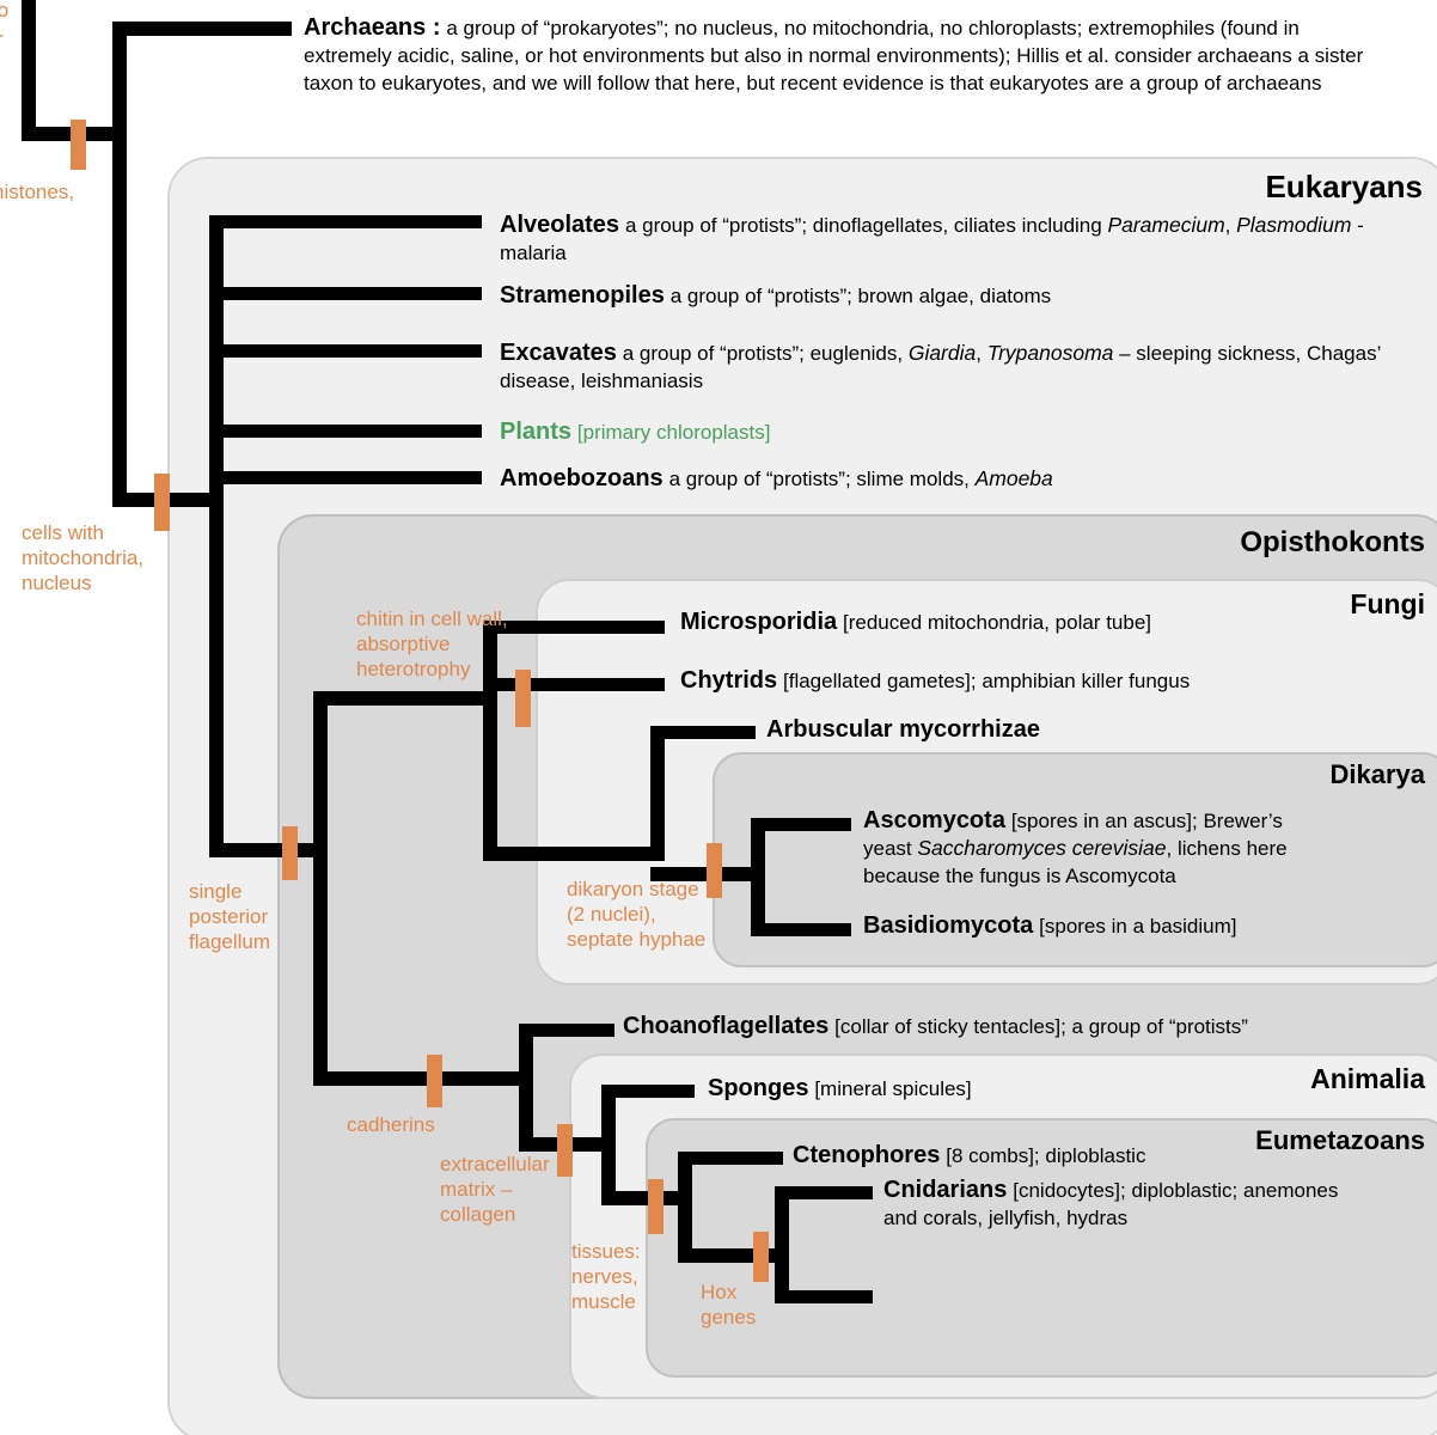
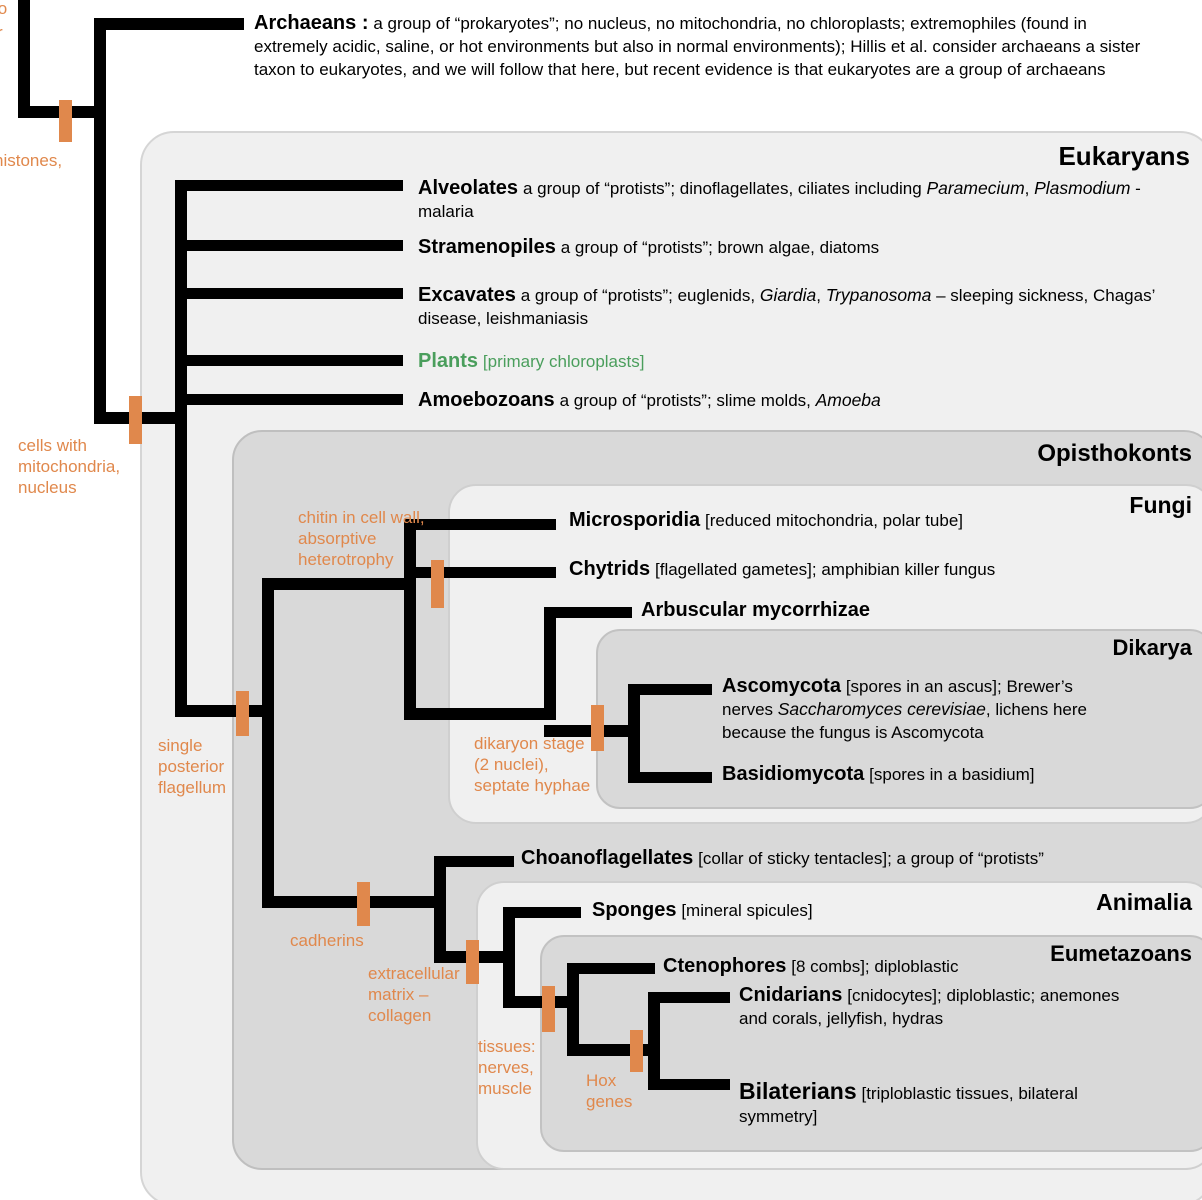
  Eukaryans
  Opisthokonts
  Fungi
  Dikarya
  Animalia
  Eumetazoans
  istones,
  cells with mitochondria, nucleus
  single posterior flagellum
  chitin in cell wall, absorptive heterotrophy
  dikaryon stage (2 nuclei), septate hyphae
  cadherins
  extracellular matrix – collagen
  tissues: nerves, muscle
  Hox genes
  Archaeans : a group of “prokaryotes”; no nucleus, no mitochondria, no chloroplasts; extremophiles (found in extremely acidic, saline, or hot environments but also in normal environments); Hillis et al. consider archaeans a sister taxon to eukaryotes, and we will follow that here, but recent evidence is that eukaryotes are a group of archaeans
  Alveolates a group of “protists”; dinoflagellates, ciliates including Paramecium, Plasmodium - malaria
  Stramenopiles a group of “protists”; brown algae, diatoms
  Excavates a group of “protists”; euglenids, Giardia, Trypanosoma – sleeping sickness, Chagas’ disease, leishmaniasis
  Plants [primary chloroplasts]
  Amoebozoans a group of “protists”; slime molds, Amoeba
  Microsporidia [reduced mitochondria, polar tube]
  Chytrids [flagellated gametes]; amphibian killer fungus
  Arbuscular mycorrhizae
- Ascomycota [spores in an ascus]; Brewer’s yeast Saccharomyces cerevisiae, lichens here because the fungus is Ascomycota
+ Ascomycota [spores in an ascus]; Brewer’s nerves Saccharomyces cerevisiae, lichens here because the fungus is Ascomycota
  Basidiomycota [spores in a basidium]
  Choanoflagellates [collar of sticky tentacles]; a group of “protists”
  Sponges [mineral spicules]
  Ctenophores [8 combs]; diploblastic
  Cnidarians [cnidocytes]; diploblastic; anemones and corals, jellyfish, hydras
+ Bilaterians [triploblastic tissues, bilateral symmetry]
